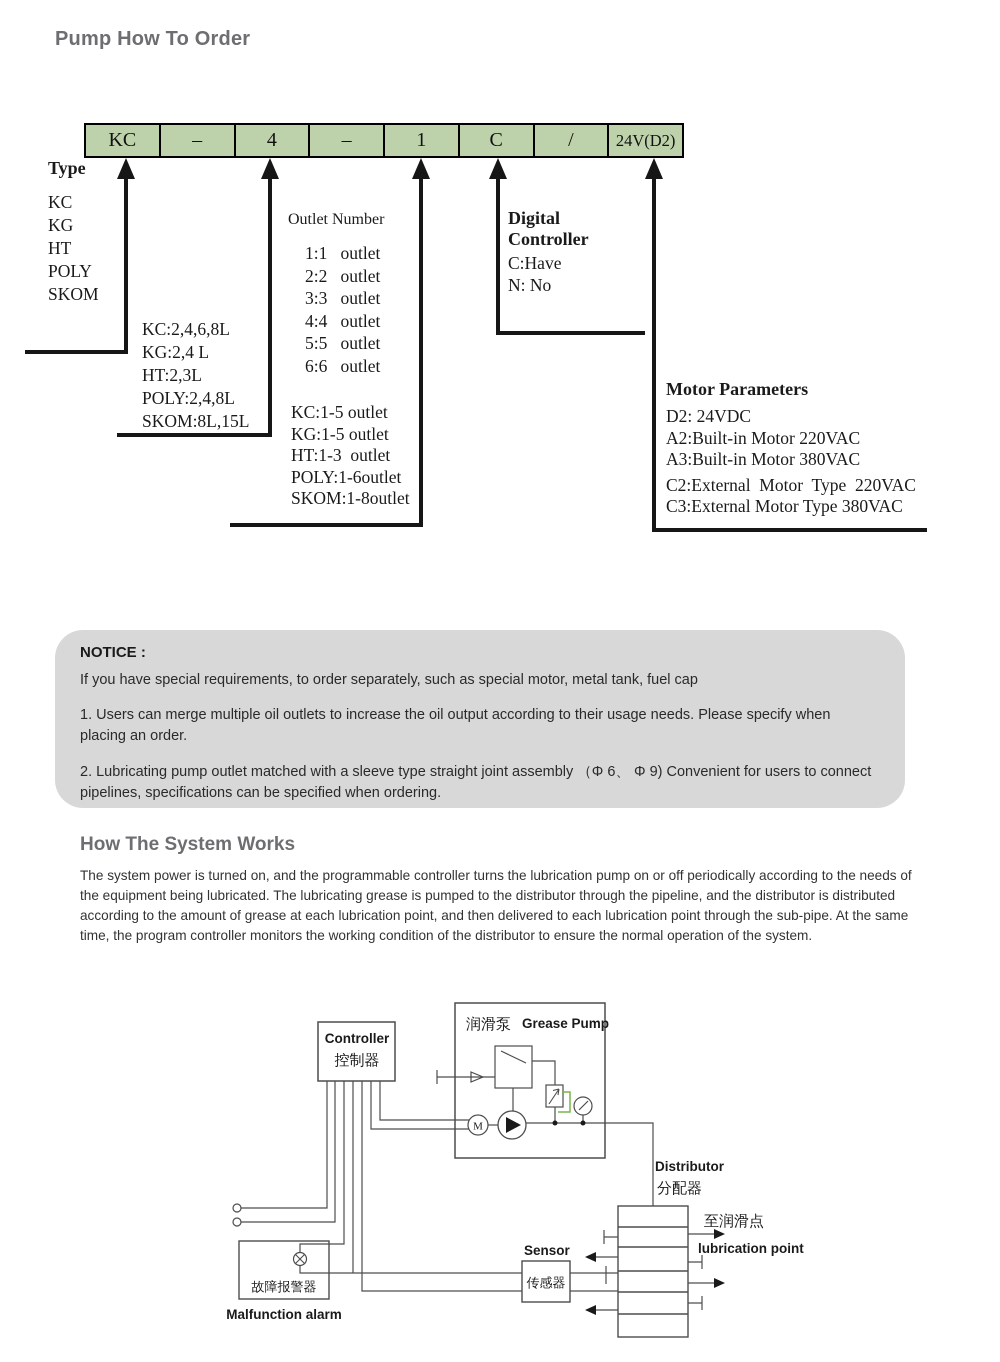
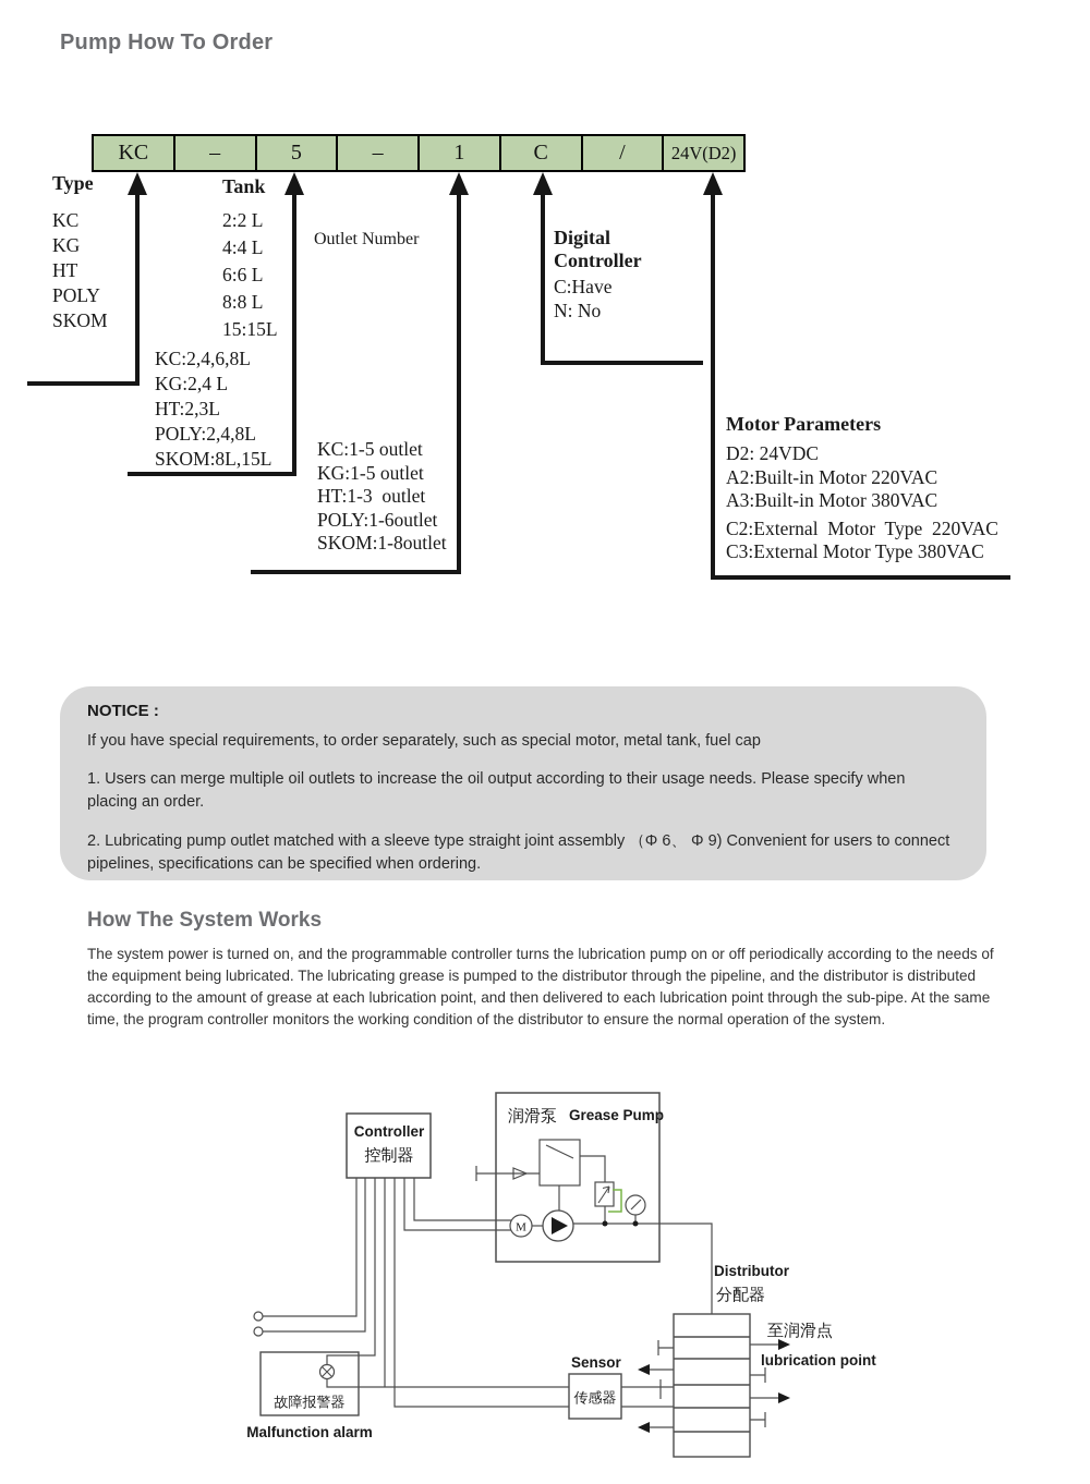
  Pump How To Order
  KC
  –
- 4
+ 5
  –
  1
  C
  /
  24V(D2)
  Type
  KC
  KG
  HT
  POLY
  SKOM
+ Tank
+ 2:2 L
+ 4:4 L
+ 6:6 L
+ 8:8 L
+ 15:15L
  KC:2,4,6,8L
  KG:2,4 L
  HT:2,3L
  POLY:2,4,8L
  SKOM:8L,15L
  Outlet Number
- 1:1 outlet
- 2:2 outlet
- 3:3 outlet
- 4:4 outlet
- 5:5 outlet
- 6:6 outlet
  KC:1-5 outlet
  KG:1-5 outlet
  HT:1-3 outlet
  POLY:1-6outlet
  SKOM:1-8outlet
  Digital
  Controller
  C:Have
  N: No
  Motor Parameters
  D2: 24VDC
  A2:Built-in Motor 220VAC
  A3:Built-in Motor 380VAC
  C2:External Motor Type 220VAC
  C3:External Motor Type 380VAC
  NOTICE :
  If you have special requirements, to order separately, such as special motor, metal tank, fuel cap
  1. Users can merge multiple oil outlets to increase the oil output according to their usage needs. Please specify when placing an order.
  2. Lubricating pump outlet matched with a sleeve type straight joint assembly （Φ 6、 Φ 9) Convenient for users to connect pipelines, specifications can be specified when ordering.
  How The System Works
  The system power is turned on, and the programmable controller turns the lubrication pump on or off periodically according to the needs of the equipment being lubricated. The lubricating grease is pumped to the distributor through the pipeline, and the distributor is distributed according to the amount of grease at each lubrication point, and then delivered to each lubrication point through the sub-pipe. At the same time, the program controller monitors the working condition of the distributor to ensure the normal operation of the system.
  Controller
  控制器
  润滑泵
  Grease Pump
  M
  Distributor
  分配器
  至润滑点
  lubrication point
  Sensor
  传感器
  故障报警器
  Malfunction alarm
